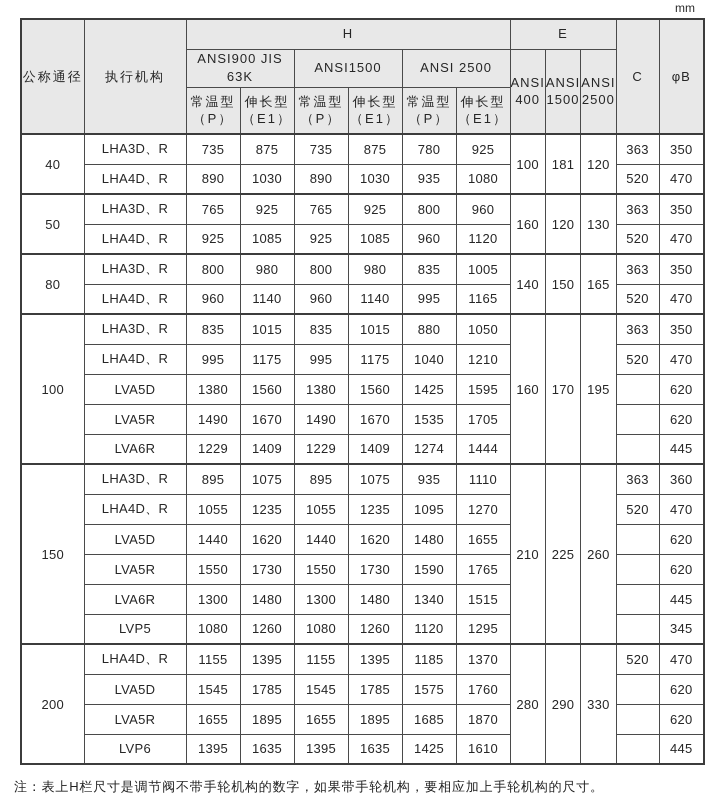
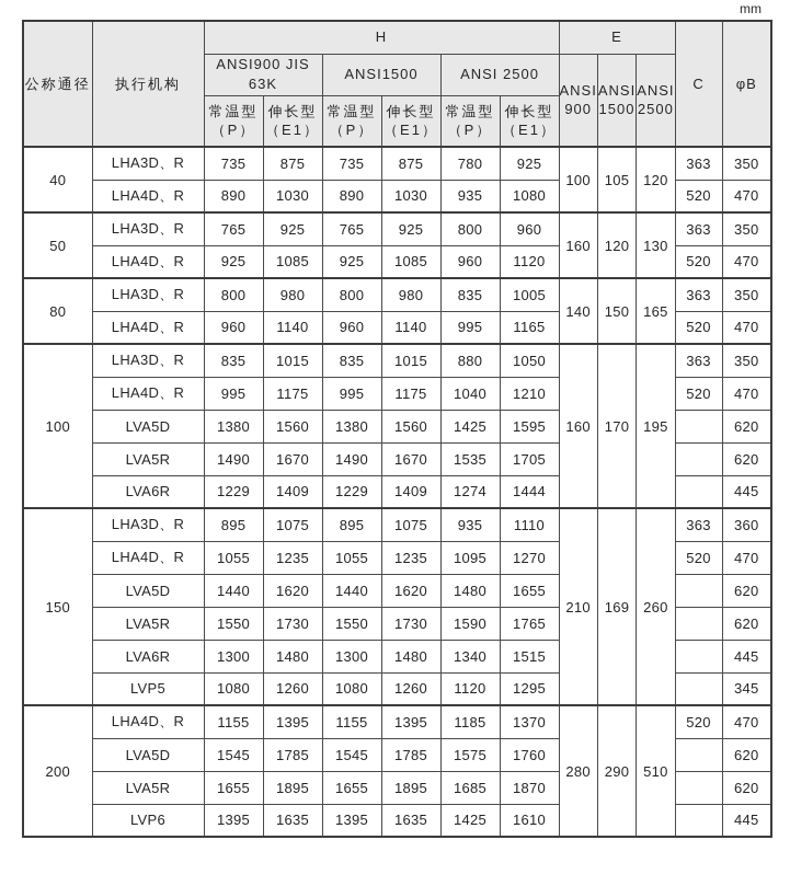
  mm
  公称通径	执行机构	H	E	C	φB
- ANSI900 JIS 63K	ANSI1500	ANSI 2500	ANSI 400	ANSI 1500	ANSI 2500
+ ANSI900 JIS 63K	ANSI1500	ANSI 2500	ANSI 900	ANSI 1500	ANSI 2500
  常温型 （P）	伸长型 （E1）	常温型 （P）	伸长型 （E1）	常温型 （P）	伸长型 （E1）
- 40	LHA3D、R	735	875	735	875	780	925	100	181	120	363	350
+ 40	LHA3D、R	735	875	735	875	780	925	100	105	120	363	350
  LHA4D、R	890	1030	890	1030	935	1080	520	470
  50	LHA3D、R	765	925	765	925	800	960	160	120	130	363	350
  LHA4D、R	925	1085	925	1085	960	1120	520	470
  80	LHA3D、R	800	980	800	980	835	1005	140	150	165	363	350
  LHA4D、R	960	1140	960	1140	995	1165	520	470
  100	LHA3D、R	835	1015	835	1015	880	1050	160	170	195	363	350
  LHA4D、R	995	1175	995	1175	1040	1210	520	470
  LVA5D	1380	1560	1380	1560	1425	1595		620
  LVA5R	1490	1670	1490	1670	1535	1705		620
  LVA6R	1229	1409	1229	1409	1274	1444		445
- 150	LHA3D、R	895	1075	895	1075	935	1110	210	225	260	363	360
+ 150	LHA3D、R	895	1075	895	1075	935	1110	210	169	260	363	360
  LHA4D、R	1055	1235	1055	1235	1095	1270	520	470
  LVA5D	1440	1620	1440	1620	1480	1655		620
  LVA5R	1550	1730	1550	1730	1590	1765		620
  LVA6R	1300	1480	1300	1480	1340	1515		445
  LVP5	1080	1260	1080	1260	1120	1295		345
- 200	LHA4D、R	1155	1395	1155	1395	1185	1370	280	290	330	520	470
+ 200	LHA4D、R	1155	1395	1155	1395	1185	1370	280	290	510	520	470
  LVA5D	1545	1785	1545	1785	1575	1760		620
  LVA5R	1655	1895	1655	1895	1685	1870		620
  LVP6	1395	1635	1395	1635	1425	1610		445
- 注：表上H栏尺寸是调节阀不带手轮机构的数字，如果带手轮机构，要相应加上手轮机构的尺寸。
